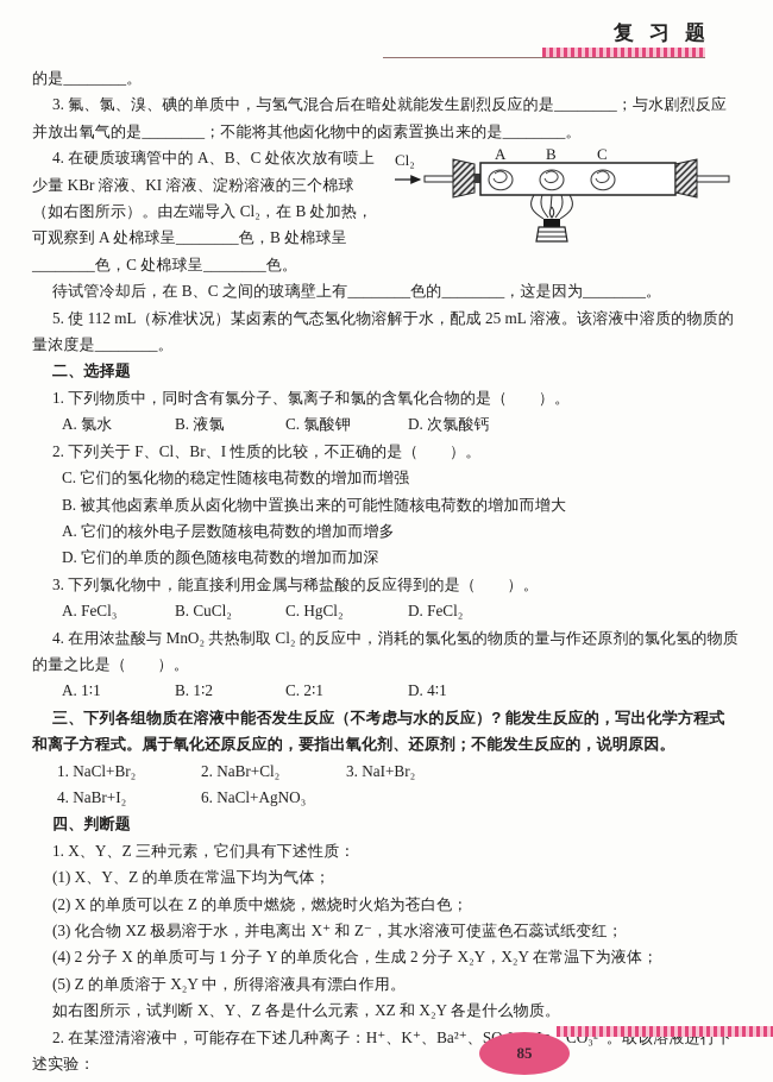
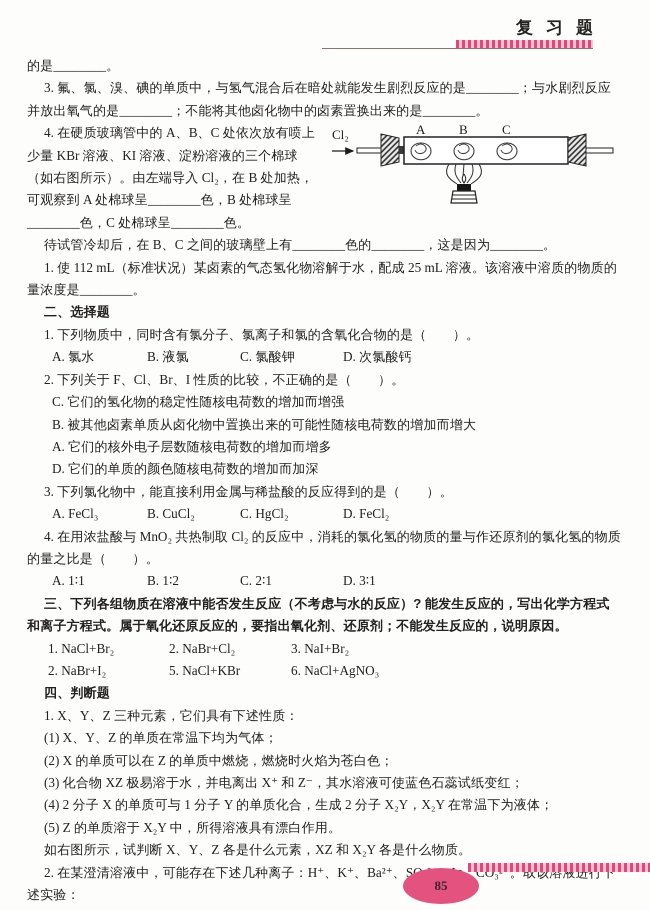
  复习题
  的是________。
  3. 氟、氯、溴、碘的单质中，与氢气混合后在暗处就能发生剧烈反应的是________；与水剧烈反应并放出氧气的是________；不能将其他卤化物中的卤素置换出来的是________。
  Cl₂
  A
  B
  C
  4. 在硬质玻璃管中的 A、B、C 处依次放有喷上少量 KBr 溶液、KI 溶液、淀粉溶液的三个棉球（如右图所示）。由左端导入 Cl₂，在 B 处加热，可观察到 A 处棉球呈________色，B 处棉球呈________色，C 处棉球呈________色。
  待试管冷却后，在 B、C 之间的玻璃壁上有________色的________，这是因为________。
- 5. 使 112 mL（标准状况）某卤素的气态氢化物溶解于水，配成 25 mL 溶液。该溶液中溶质的物质的量浓度是________。
+ 1. 使 112 mL（标准状况）某卤素的气态氢化物溶解于水，配成 25 mL 溶液。该溶液中溶质的物质的量浓度是________。
  二、选择题
  1. 下列物质中，同时含有氯分子、氯离子和氯的含氧化合物的是（ ）。
  A. 氯水
  B. 液氯
  C. 氯酸钾
  D. 次氯酸钙
  2. 下列关于 F、Cl、Br、I 性质的比较，不正确的是（ ）。
  C. 它们的氢化物的稳定性随核电荷数的增加而增强
  B. 被其他卤素单质从卤化物中置换出来的可能性随核电荷数的增加而增大
  A. 它们的核外电子层数随核电荷数的增加而增多
  D. 它们的单质的颜色随核电荷数的增加而加深
  3. 下列氯化物中，能直接利用金属与稀盐酸的反应得到的是（ ）。
  A. FeCl₃
  B. CuCl₂
  C. HgCl₂
  D. FeCl₂
  4. 在用浓盐酸与 MnO₂ 共热制取 Cl₂ 的反应中，消耗的氯化氢的物质的量与作还原剂的氯化氢的物质的量之比是（ ）。
  A. 1∶1
  B. 1∶2
  C. 2∶1
- D. 4∶1
+ D. 3∶1
  三、下列各组物质在溶液中能否发生反应（不考虑与水的反应）? 能发生反应的，写出化学方程式和离子方程式。属于氧化还原反应的，要指出氧化剂、还原剂；不能发生反应的，说明原因。
  1. NaCl+Br₂
  2. NaBr+Cl₂
  3. NaI+Br₂
- 4. NaBr+I₂
+ 2. NaBr+I₂
+ 5. NaCl+KBr
  6. NaCl+AgNO₃
  四、判断题
  1. X、Y、Z 三种元素，它们具有下述性质：
  (1) X、Y、Z 的单质在常温下均为气体；
  (2) X 的单质可以在 Z 的单质中燃烧，燃烧时火焰为苍白色；
  (3) 化合物 XZ 极易溶于水，并电离出 X⁺ 和 Z⁻，其水溶液可使蓝色石蕊试纸变红；
  (4) 2 分子 X 的单质可与 1 分子 Y 的单质化合，生成 2 分子 X₂Y，X₂Y 在常温下为液体；
  (5) Z 的单质溶于 X₂Y 中，所得溶液具有漂白作用。
  如右图所示，试判断 X、Y、Z 各是什么元素，XZ 和 X₂Y 各是什么物质。
  2. 在某澄清溶液中，可能存在下述几种离子：H⁺、K⁺、Ba²⁺、S、CO₃²⁻。取该溶液进行下述实验：
  85
